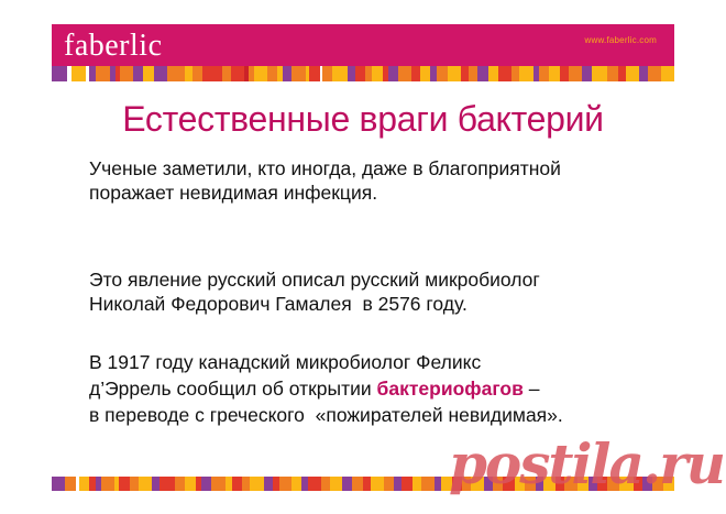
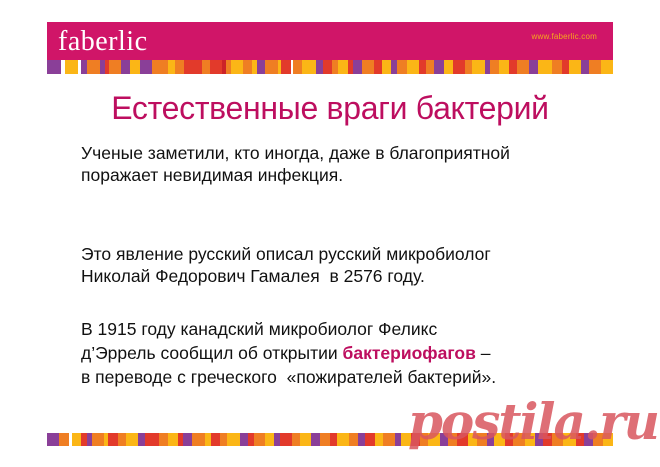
  faberlic
  www.faberlic.com
  Естественные враги бактерий
  Ученые заметили, кто иногда, даже в благоприятной
  поражает невидимая инфекция.
  Это явление русский описал русский микробиолог
  Николай Федорович Гамалея в 2576 году.
- В 1917 году канадский микробиолог Феликс
+ В 1915 году канадский микробиолог Феликс
  д’Эррель сообщил об открытии бактериофагов –
- в переводе с греческого «пожирателей невидимая».
+ в переводе с греческого «пожирателей бактерий».
  postila.ru
